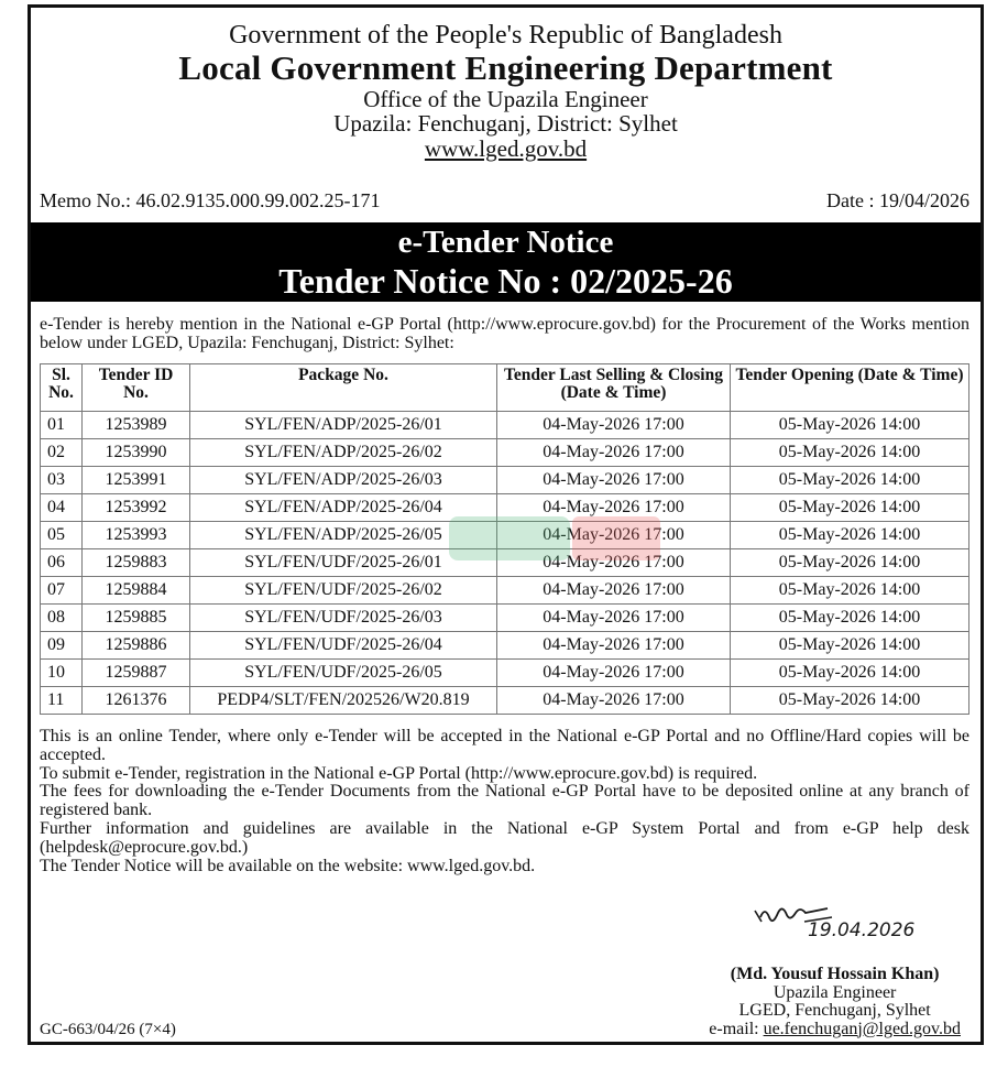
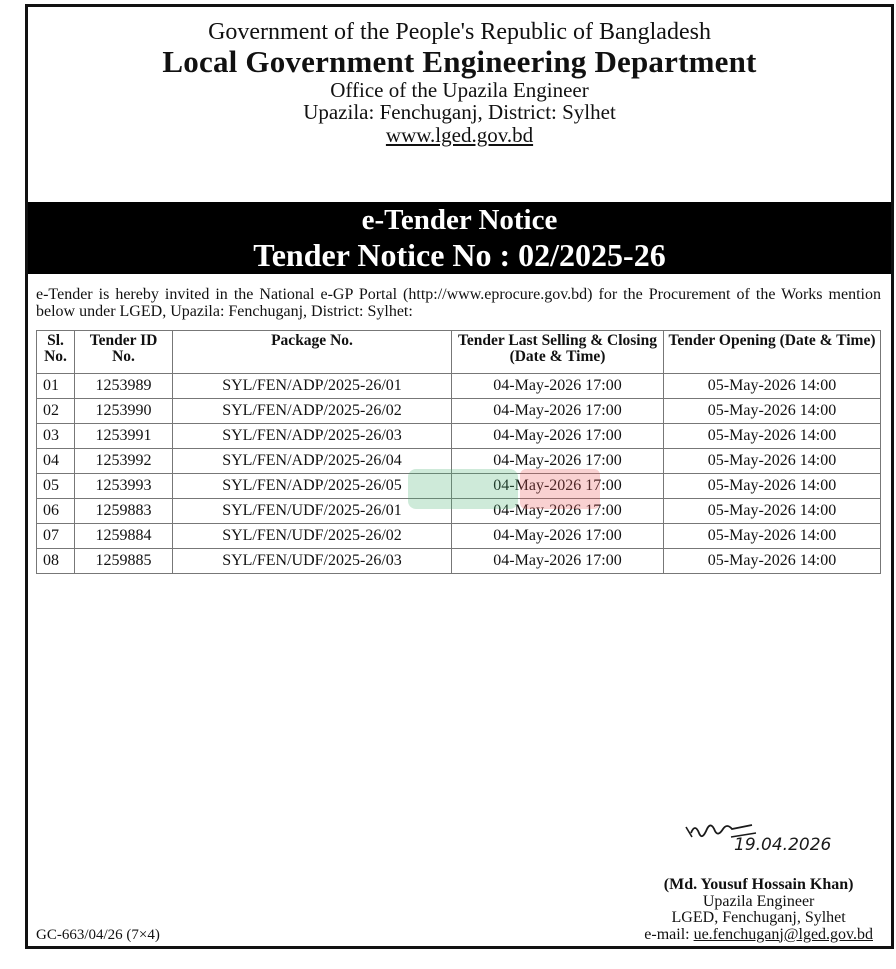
  Government of the People's Republic of Bangladesh
  Local Government Engineering Department
  Office of the Upazila Engineer
  Upazila: Fenchuganj, District: Sylhet
  www.lged.gov.bd
- Memo No.: 46.02.9135.000.99.002.25-171
- Date : 19/04/2026
  e-Tender Notice
  Tender Notice No : 02/2025-26
- e-Tender is hereby mention in the National e-GP Portal (http://www.eprocure.gov.bd) for the Procurement of the Works mention below under LGED, Upazila: Fenchuganj, District: Sylhet:
+ e-Tender is hereby invited in the National e-GP Portal (http://www.eprocure.gov.bd) for the Procurement of the Works mention below under LGED, Upazila: Fenchuganj, District: Sylhet:
  Sl. No.	Tender ID No.	Package No.	Tender Last Selling & Closing (Date & Time)	Tender Opening (Date & Time)
  01	1253989	SYL/FEN/ADP/2025-26/01	04-May-2026 17:00	05-May-2026 14:00
  02	1253990	SYL/FEN/ADP/2025-26/02	04-May-2026 17:00	05-May-2026 14:00
  03	1253991	SYL/FEN/ADP/2025-26/03	04-May-2026 17:00	05-May-2026 14:00
  04	1253992	SYL/FEN/ADP/2025-26/04	04-May-2026 17:00	05-May-2026 14:00
  05	1253993	SYL/FEN/ADP/2025-26/05	04-May-2026 17:00	05-May-2026 14:00
  06	1259883	SYL/FEN/UDF/2025-26/01	04-May-2026 17:00	05-May-2026 14:00
  07	1259884	SYL/FEN/UDF/2025-26/02	04-May-2026 17:00	05-May-2026 14:00
  08	1259885	SYL/FEN/UDF/2025-26/03	04-May-2026 17:00	05-May-2026 14:00
- 09	1259886	SYL/FEN/UDF/2025-26/04	04-May-2026 17:00	05-May-2026 14:00
- 10	1259887	SYL/FEN/UDF/2025-26/05	04-May-2026 17:00	05-May-2026 14:00
- 11	1261376	PEDP4/SLT/FEN/202526/W20.819	04-May-2026 17:00	05-May-2026 14:00
- This is an online Tender, where only e-Tender will be accepted in the National e-GP Portal and no Offline/Hard copies will be accepted.
- To submit e-Tender, registration in the National e-GP Portal (http://www.eprocure.gov.bd) is required.
- The fees for downloading the e-Tender Documents from the National e-GP Portal have to be deposited online at any branch of registered bank.
- Further information and guidelines are available in the National e-GP System Portal and from e-GP help desk (helpdesk@eprocure.gov.bd.)
- The Tender Notice will be available on the website: www.lged.gov.bd.
  19.04.2026
  (Md. Yousuf Hossain Khan)
  Upazila Engineer
  LGED, Fenchuganj, Sylhet
  e-mail: ue.fenchuganj@lged.gov.bd
  GC-663/04/26 (7×4)
